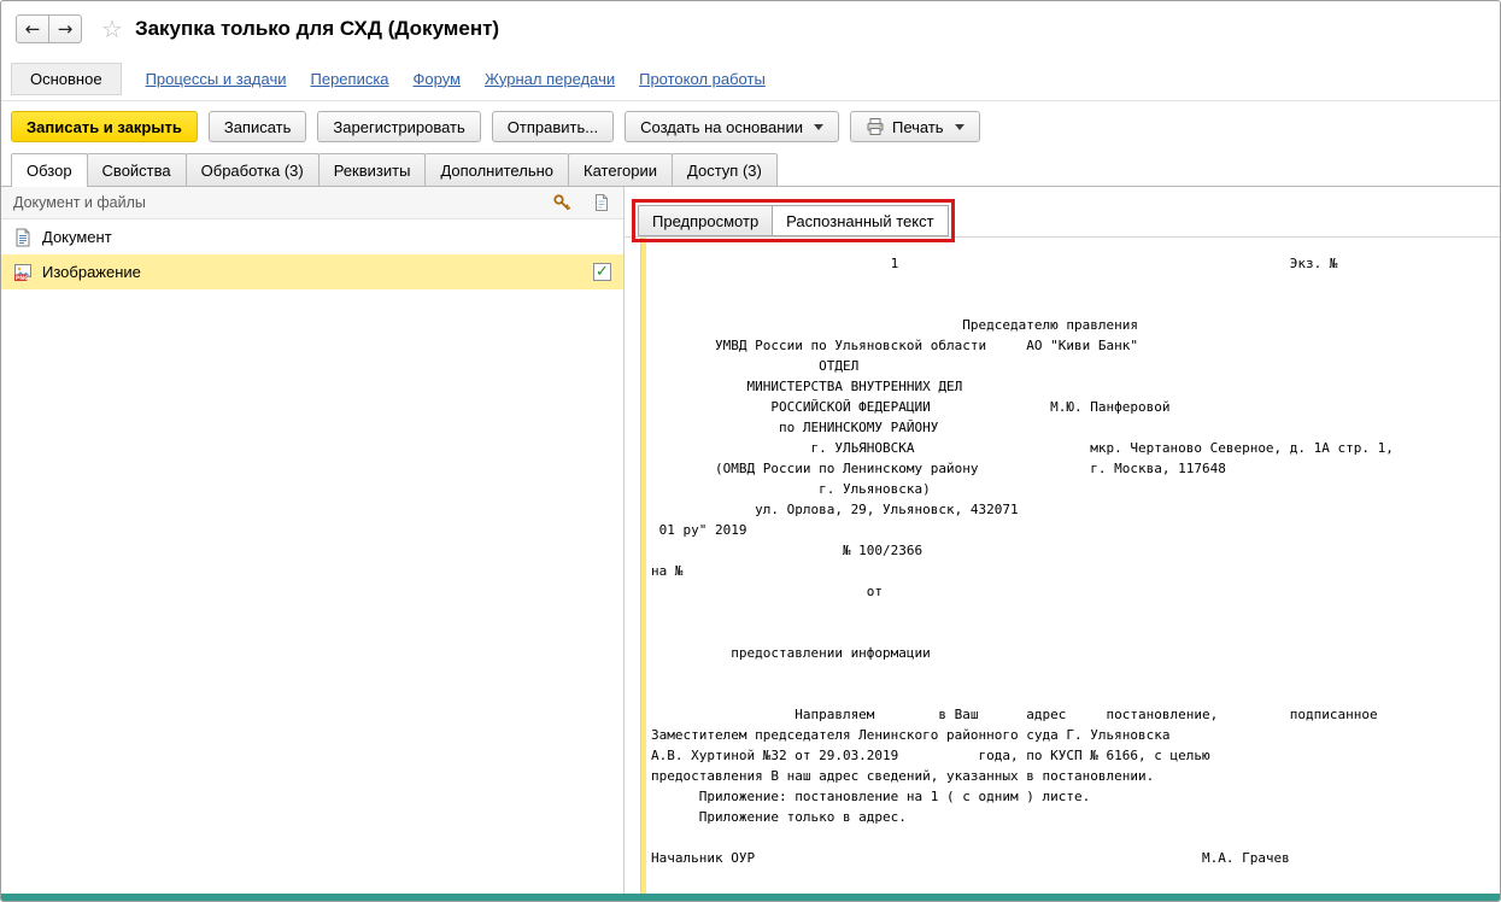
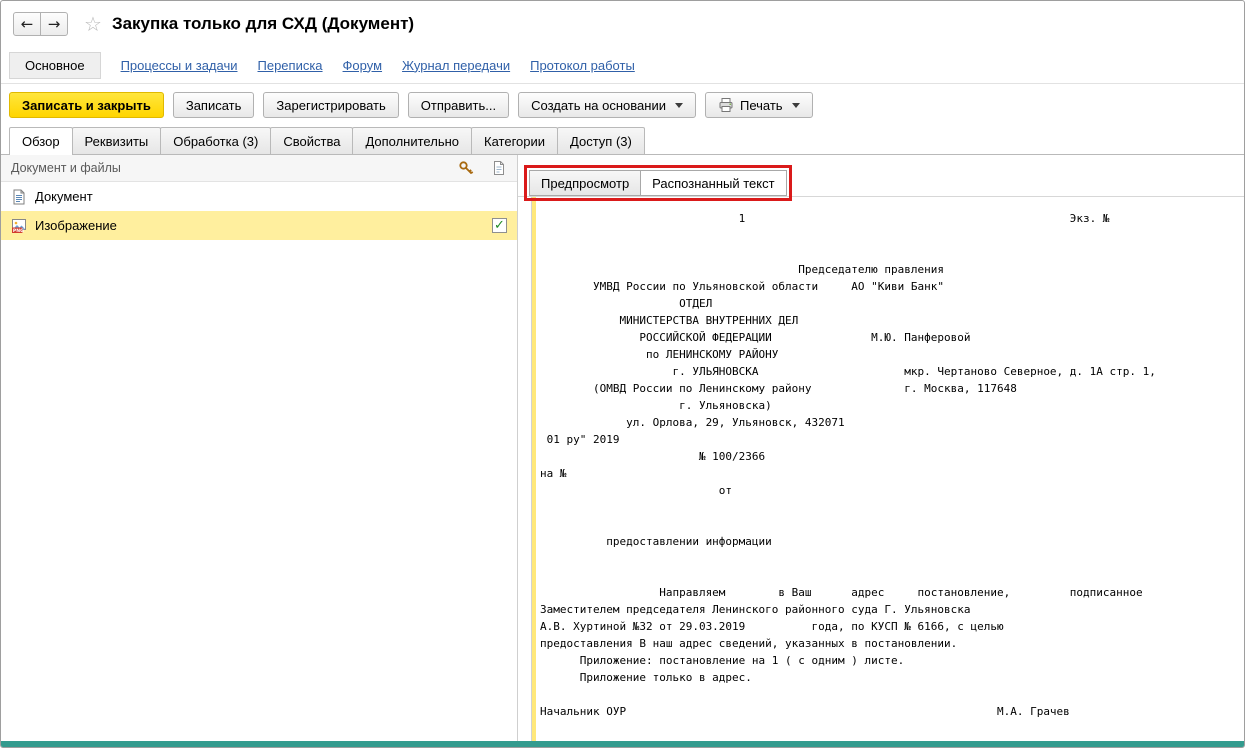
  ←
  →
  ☆
  Закупка только для СХД (Документ)
  Основное
  Процессы и задачи
  Переписка
  Форум
  Журнал передачи
  Протокол работы
  Записать и закрыть
  Записать
  Зарегистрировать
  Отправить...
  Создать на основании
  Печать
  Обзор
- Свойства
+ Реквизиты
  Обработка (3)
- Реквизиты
+ Свойства
  Дополнительно
  Категории
  Доступ (3)
  Документ и файлы
  Документ
  Изображение
  ✓
  Предпросмотр
  Распознанный текст
  1 Экз. №
  Председателю правления
  УМВД России по Ульяновской области АО "Киви Банк"
  ОТДЕЛ
  МИНИСТЕРСТВА ВНУТРЕННИХ ДЕЛ
  РОССИЙСКОЙ ФЕДЕРАЦИИ М.Ю. Панферовой
  по ЛЕНИНСКОМУ РАЙОНУ
  г. УЛЬЯНОВСКА мкр. Чертаново Северное, д. 1А стр. 1,
  (ОМВД России по Ленинскому району г. Москва, 117648
  г. Ульяновска)
  ул. Орлова, 29, Ульяновск, 432071
  01 ру" 2019
  № 100/2366
  на №
  от
  предоставлении информации
  Направляем в Ваш адрес постановление, подписанное
  Заместителем председателя Ленинского районного суда Г. Ульяновска
  А.В. Хуртиной №32 от 29.03.2019 года, по КУСП № 6166, с целью
  предоставления В наш адрес сведений, указанных в постановлении.
  Приложение: постановление на 1 ( с одним ) листе.
  Приложение только в адрес.
  Начальник ОУР М.А. Грачев
